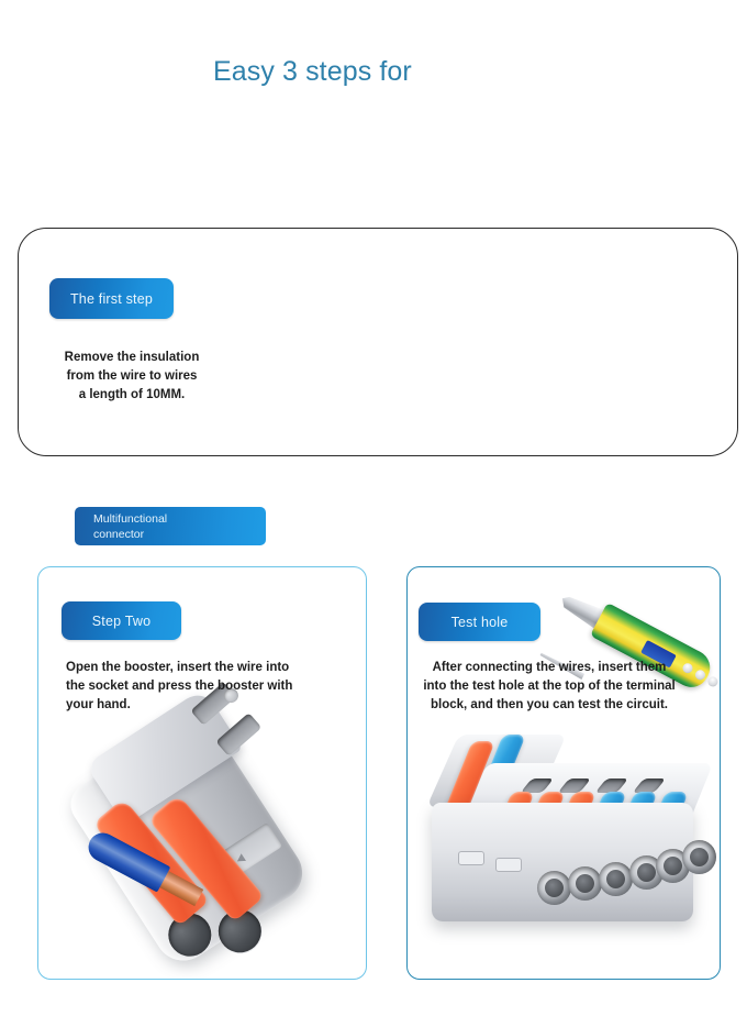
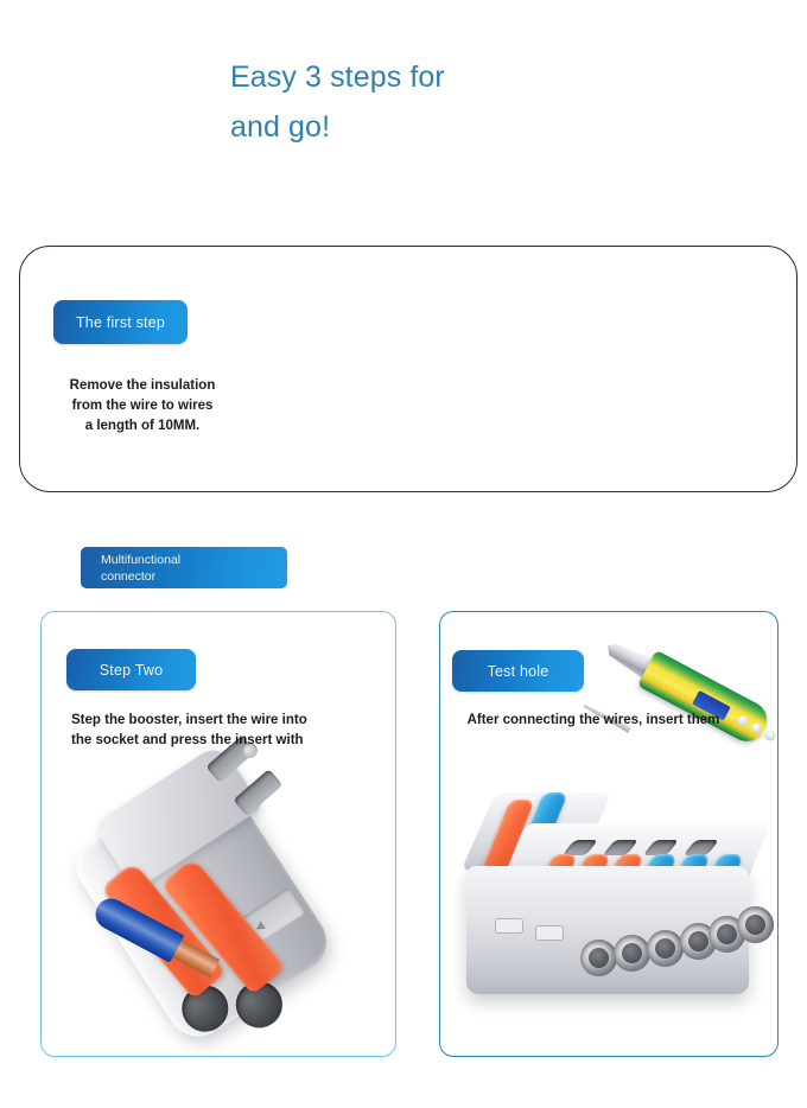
  Easy 3 steps for
+ and go!
  The first step
  Remove the insulation
  from the wire to wires
  a length of 10MM.
  Multifunctional
  connector
  Step Two
- Open the booster, insert the wire into
+ Step the booster, insert the wire into
- the socket and press the booster with
+ the socket and press the insert with
- your hand.
  Test hole
  After connecting the wires, insert them
- into the test hole at the top of the terminal
- block, and then you can test the circuit.
